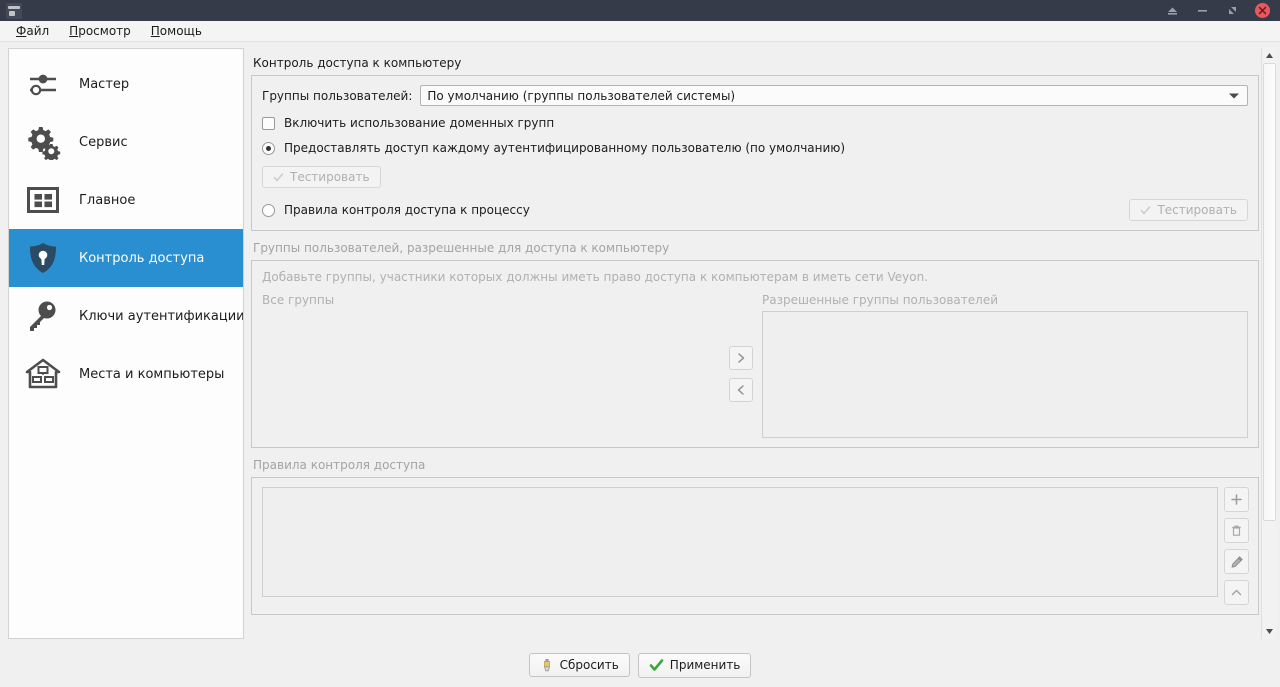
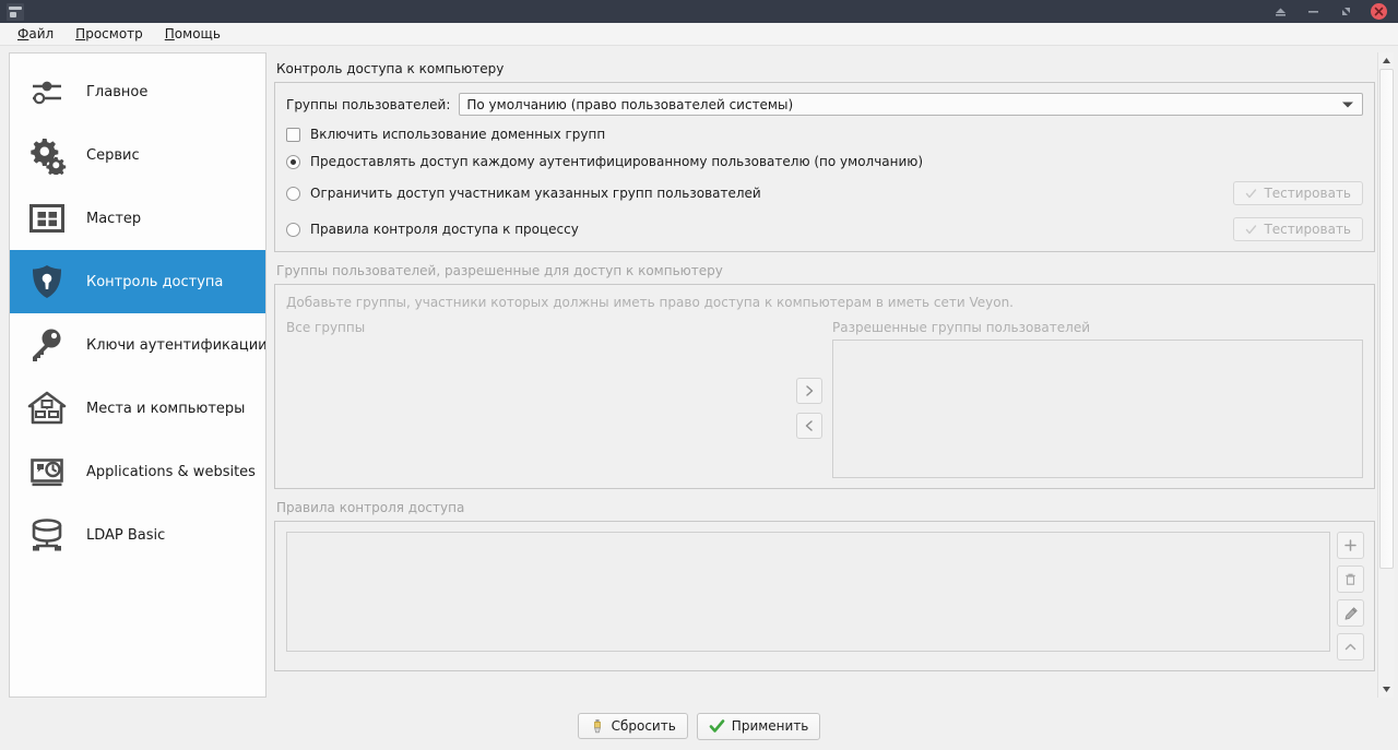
  Файл
  Просмотр
  Помощь
- Мастер
+ Главное
  Сервис
- Главное
+ Мастер
  Контроль доступа
  Ключи аутентификации
  Места и компьютеры
+ Applications & websites
+ LDAP Basic
  Контроль доступа к компьютеру
  Группы пользователей:
- По умолчанию (группы пользователей системы)
+ По умолчанию (право пользователей системы)
  Включить использование доменных групп
  Предоставлять доступ каждому аутентифицированному пользователю (по умолчанию)
+ Ограничить доступ участникам указанных групп пользователей
  Тестировать
  Правила контроля доступа к процессу
  Тестировать
- Группы пользователей, разрешенные для доступа к компьютеру
+ Группы пользователей, разрешенные для доступ к компьютеру
  Добавьте группы, участники которых должны иметь право доступа к компьютерам в иметь сети Veyon.
  Все группы
  Разрешенные группы пользователей
  Правила контроля доступа
  Сбросить
  Применить
